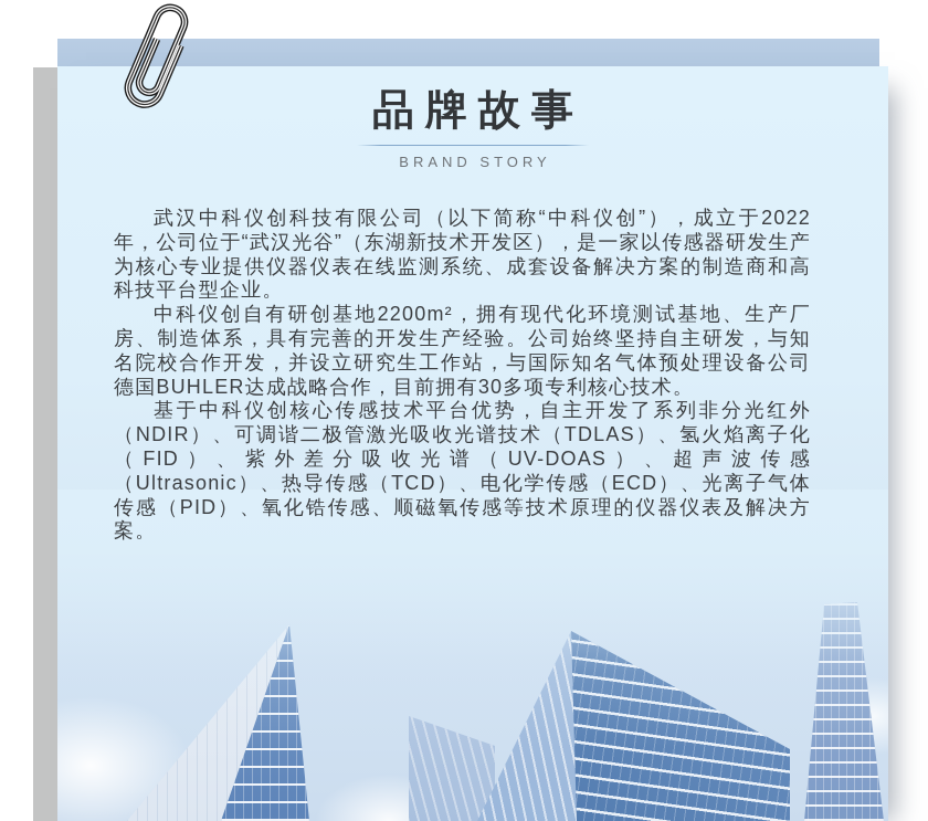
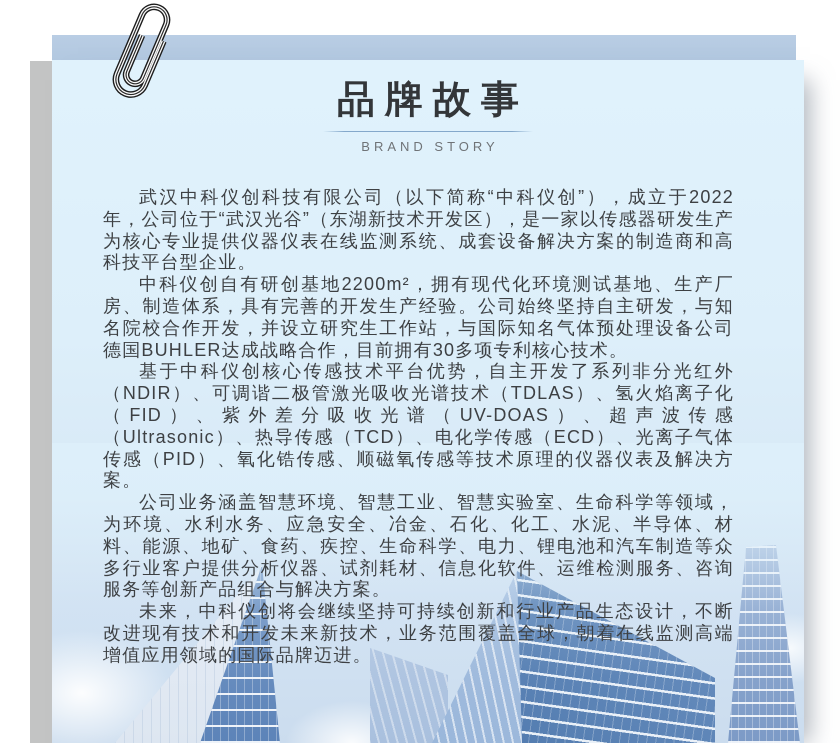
  品牌故事
  BRAND STORY
  武汉中科仪创科技有限公司（以下简称“中科仪创”），成立于2022年，公司位于“武汉光谷”（东湖新技术开发区），是一家以传感器研发生产为核心专业提供仪器仪表在线监测系统、成套设备解决方案的制造商和高科技平台型企业。
  中科仪创自有研创基地2200m²，拥有现代化环境测试基地、生产厂房、制造体系，具有完善的开发生产经验。公司始终坚持自主研发，与知名院校合作开发，并设立研究生工作站，与国际知名气体预处理设备公司德国BUHLER达成战略合作，目前拥有30多项专利核心技术。
  基于中科仪创核心传感技术平台优势，自主开发了系列非分光红外（NDIR）、可调谐二极管激光吸收光谱技术（TDLAS）、氢火焰离子化（FID）、紫外差分吸收光谱（UV-DOAS）、超声波传感（Ultrasonic）、热导传感（TCD）、电化学传感（ECD）、光离子气体传感（PID）、氧化锆传感、顺磁氧传感等技术原理的仪器仪表及解决方案。
+ 公司业务涵盖智慧环境、智慧工业、智慧实验室、生命科学等领域，为环境、水利水务、应急安全、冶金、石化、化工、水泥、半导体、材料、能源、地矿、食药、疾控、生命科学、电力、锂电池和汽车制造等众多行业客户提供分析仪器、试剂耗材、信息化软件、运维检测服务、咨询服务等创新产品组合与解决方案。
+ 未来，中科仪创将会继续坚持可持续创新和行业产品生态设计，不断改进现有技术和开发未来新技术，业务范围覆盖全球，朝着在线监测高端增值应用领域的国际品牌迈进。
